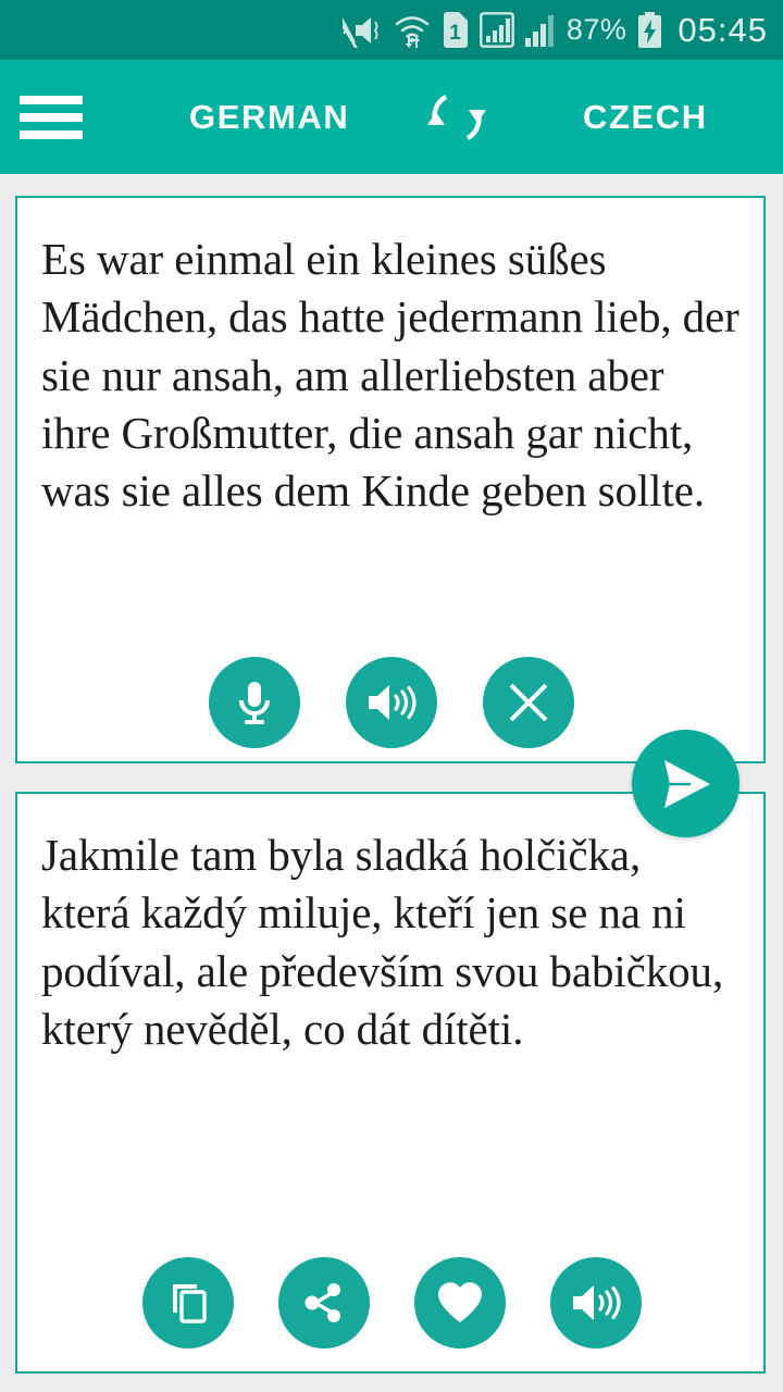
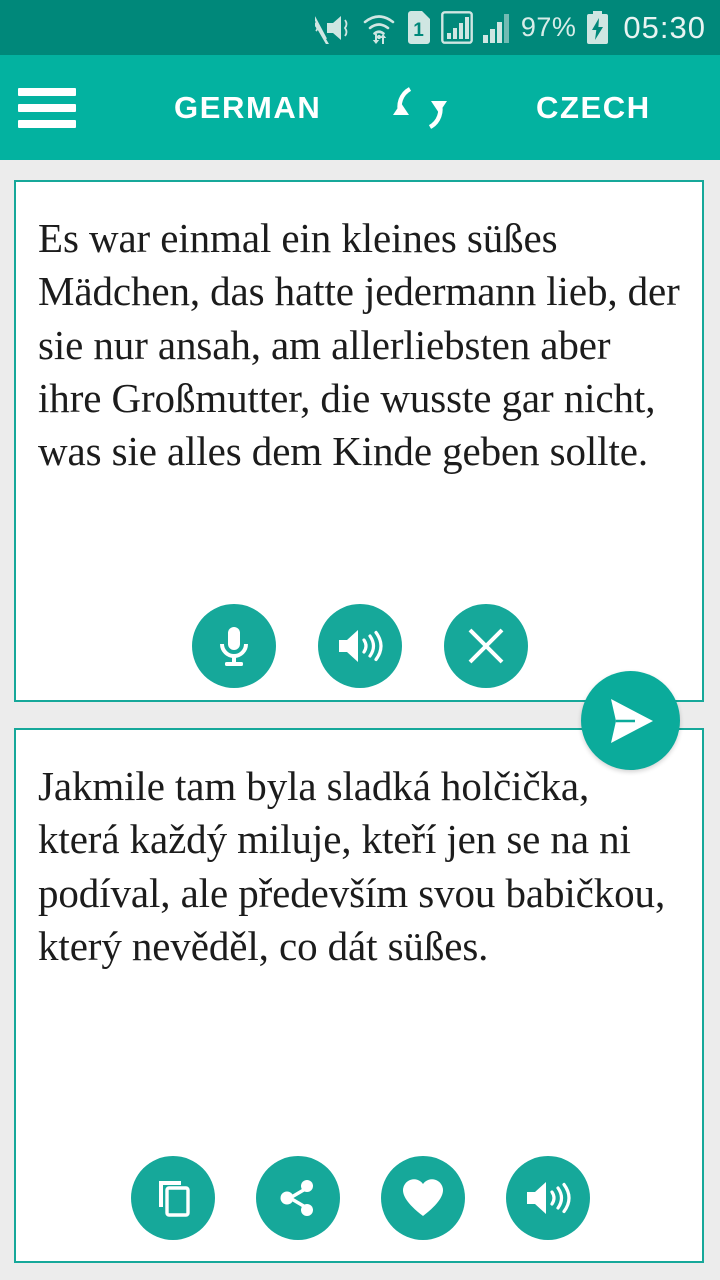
  1
- 87%
+ 97%
- 05:45
+ 05:30
  GERMAN
  CZECH
- Es war einmal ein kleines süßes Mädchen, das hatte jedermann lieb, der sie nur ansah, am allerliebsten aber ihre Großmutter, die ansah gar nicht, was sie alles dem Kinde geben sollte.
+ Es war einmal ein kleines süßes Mädchen, das hatte jedermann lieb, der sie nur ansah, am allerliebsten aber ihre Großmutter, die wusste gar nicht, was sie alles dem Kinde geben sollte.
- Jakmile tam byla sladká holčička, která každý miluje, kteří jen se na ni podíval, ale především svou babičkou, který nevěděl, co dát dítěti.
+ Jakmile tam byla sladká holčička, která každý miluje, kteří jen se na ni podíval, ale především svou babičkou, který nevěděl, co dát süßes.
